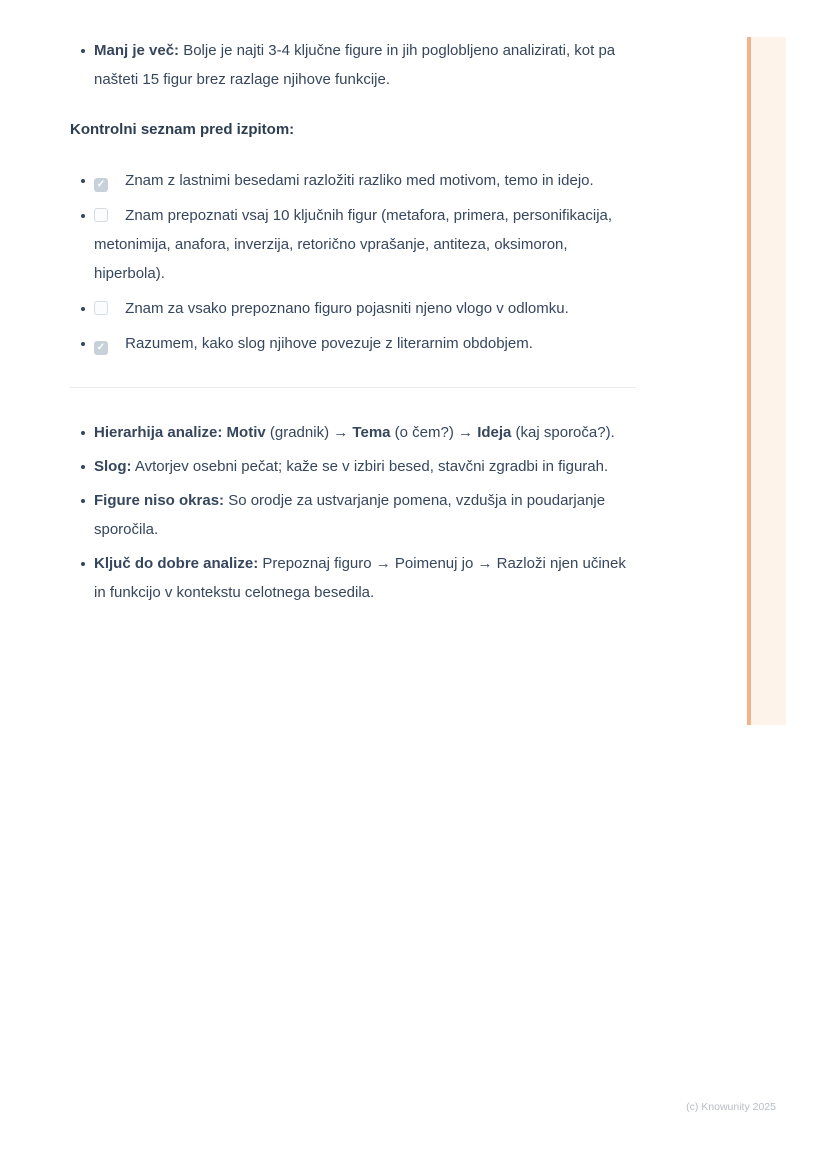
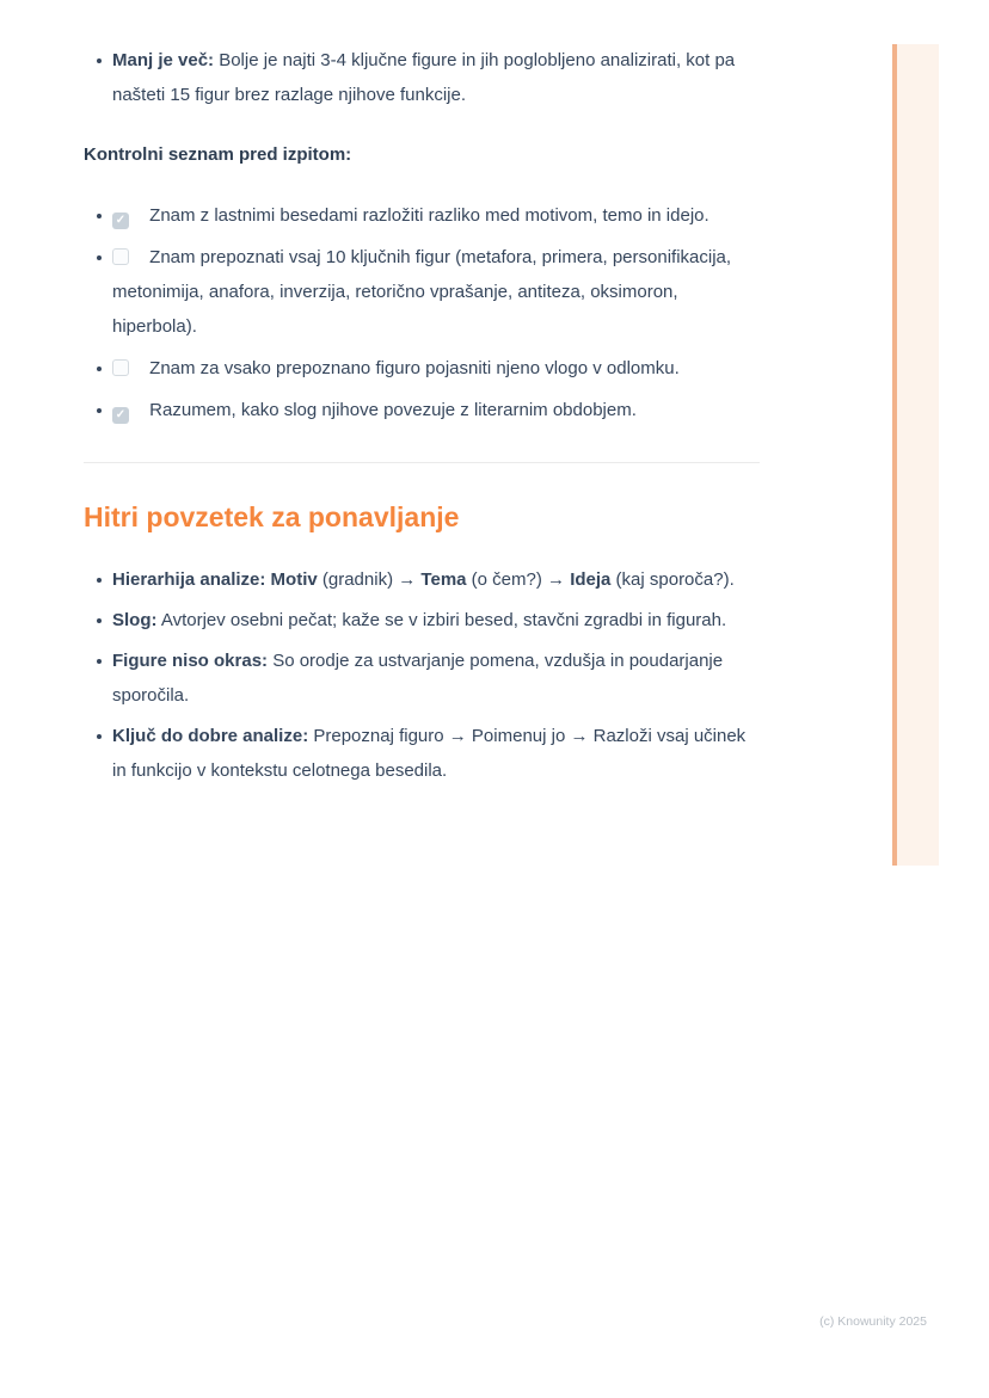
  Manj je več: Bolje je najti 3-4 ključne figure in jih poglobljeno analizirati, kot pa našteti 15 figur brez razlage njihove funkcije.
  Kontrolni seznam pred izpitom:
  ✓ Znam z lastnimi besedami razložiti razliko med motivom, temo in idejo.
  Znam prepoznati vsaj 10 ključnih figur (metafora, primera, personifikacija, metonimija, anafora, inverzija, retorično vprašanje, antiteza, oksimoron, hiperbola).
  Znam za vsako prepoznano figuro pojasniti njeno vlogo v odlomku.
  ✓ Razumem, kako slog njihove povezuje z literarnim obdobjem.
+ Hitri povzetek za ponavljanje
  Hierarhija analize: Motiv (gradnik) → Tema (o čem?) → Ideja (kaj sporoča?).
  Slog: Avtorjev osebni pečat; kaže se v izbiri besed, stavčni zgradbi in figurah.
  Figure niso okras: So orodje za ustvarjanje pomena, vzdušja in poudarjanje sporočila.
- Ključ do dobre analize: Prepoznaj figuro → Poimenuj jo → Razloži njen učinek in funkcijo v kontekstu celotnega besedila.
+ Ključ do dobre analize: Prepoznaj figuro → Poimenuj jo → Razloži vsaj učinek in funkcijo v kontekstu celotnega besedila.
  (c) Knowunity 2025
